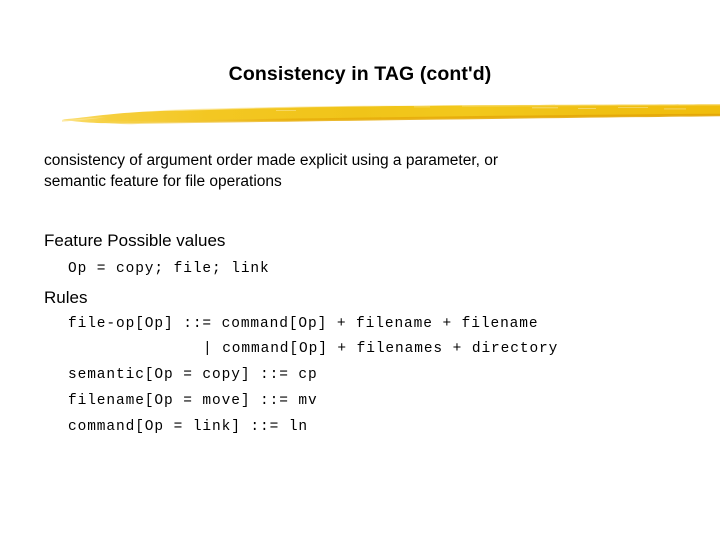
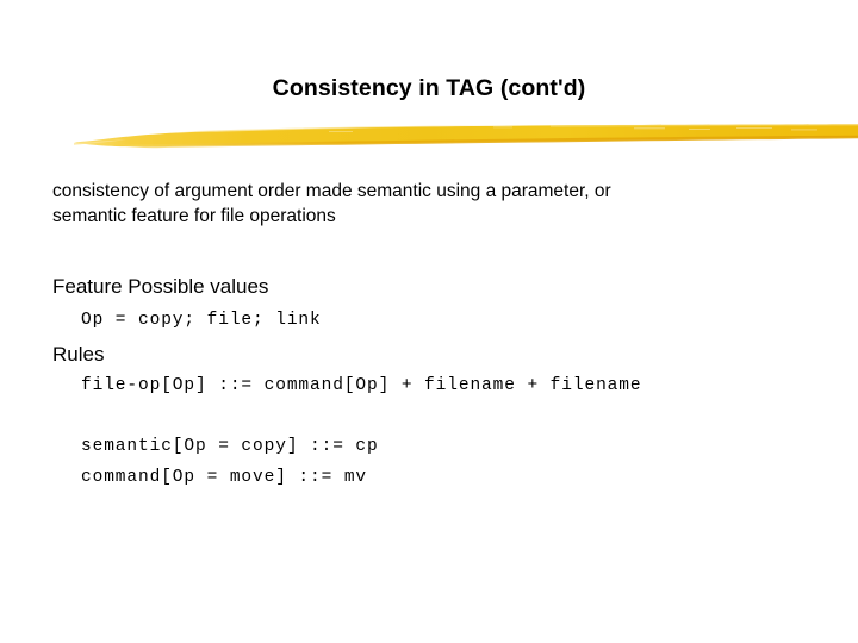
  Consistency in TAG (cont'd)
- consistency of argument order made explicit using a parameter, or
+ consistency of argument order made semantic using a parameter, or
  semantic feature for file operations
  Feature Possible values
  Op = copy; file; link
  Rules
  file-op[Op] ::= command[Op] + filename + filename
- | command[Op] + filenames + directory
  semantic[Op = copy] ::= cp
- filename[Op = move] ::= mv
+ command[Op = move] ::= mv
- command[Op = link] ::= ln
